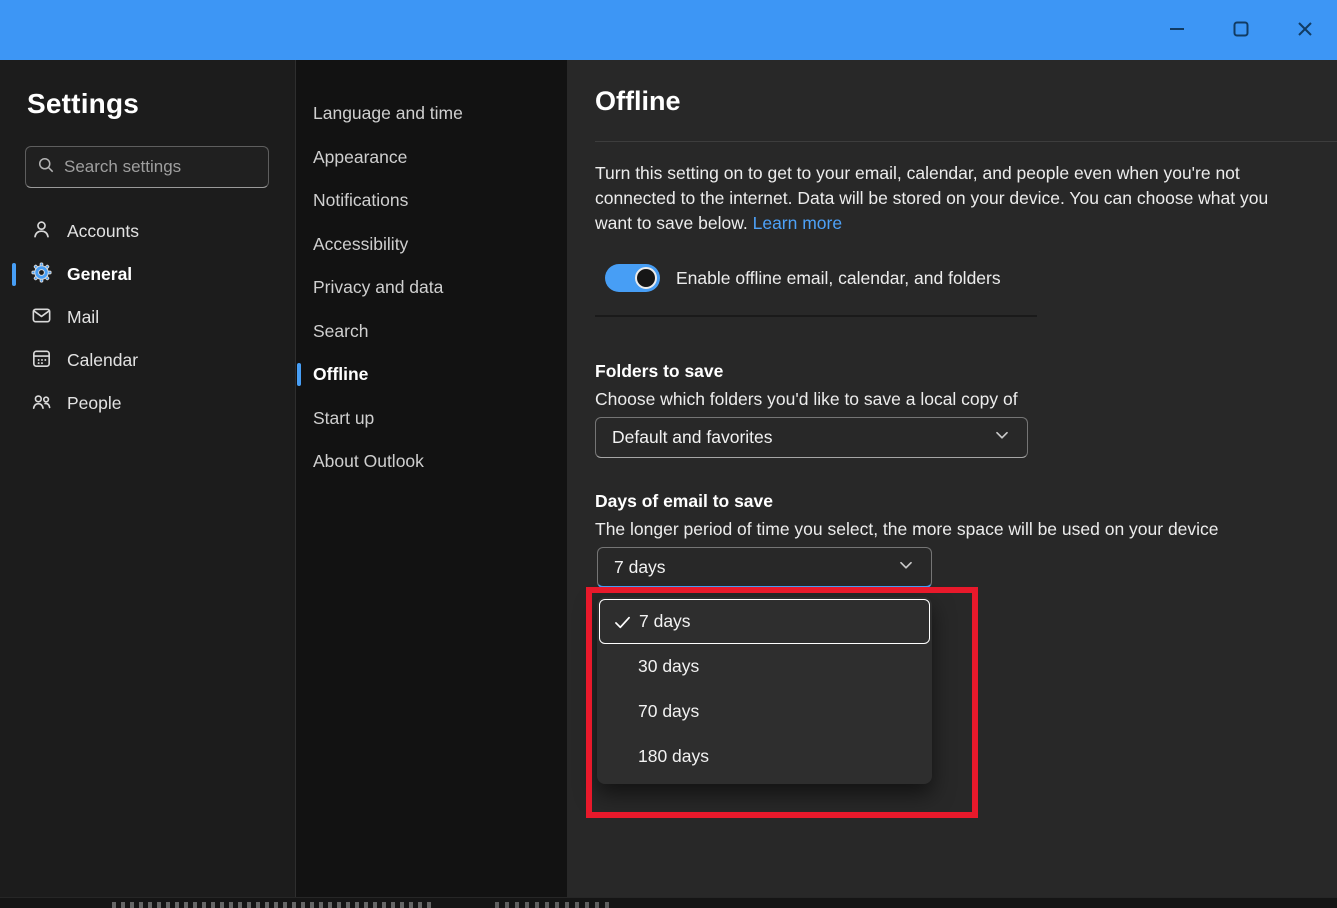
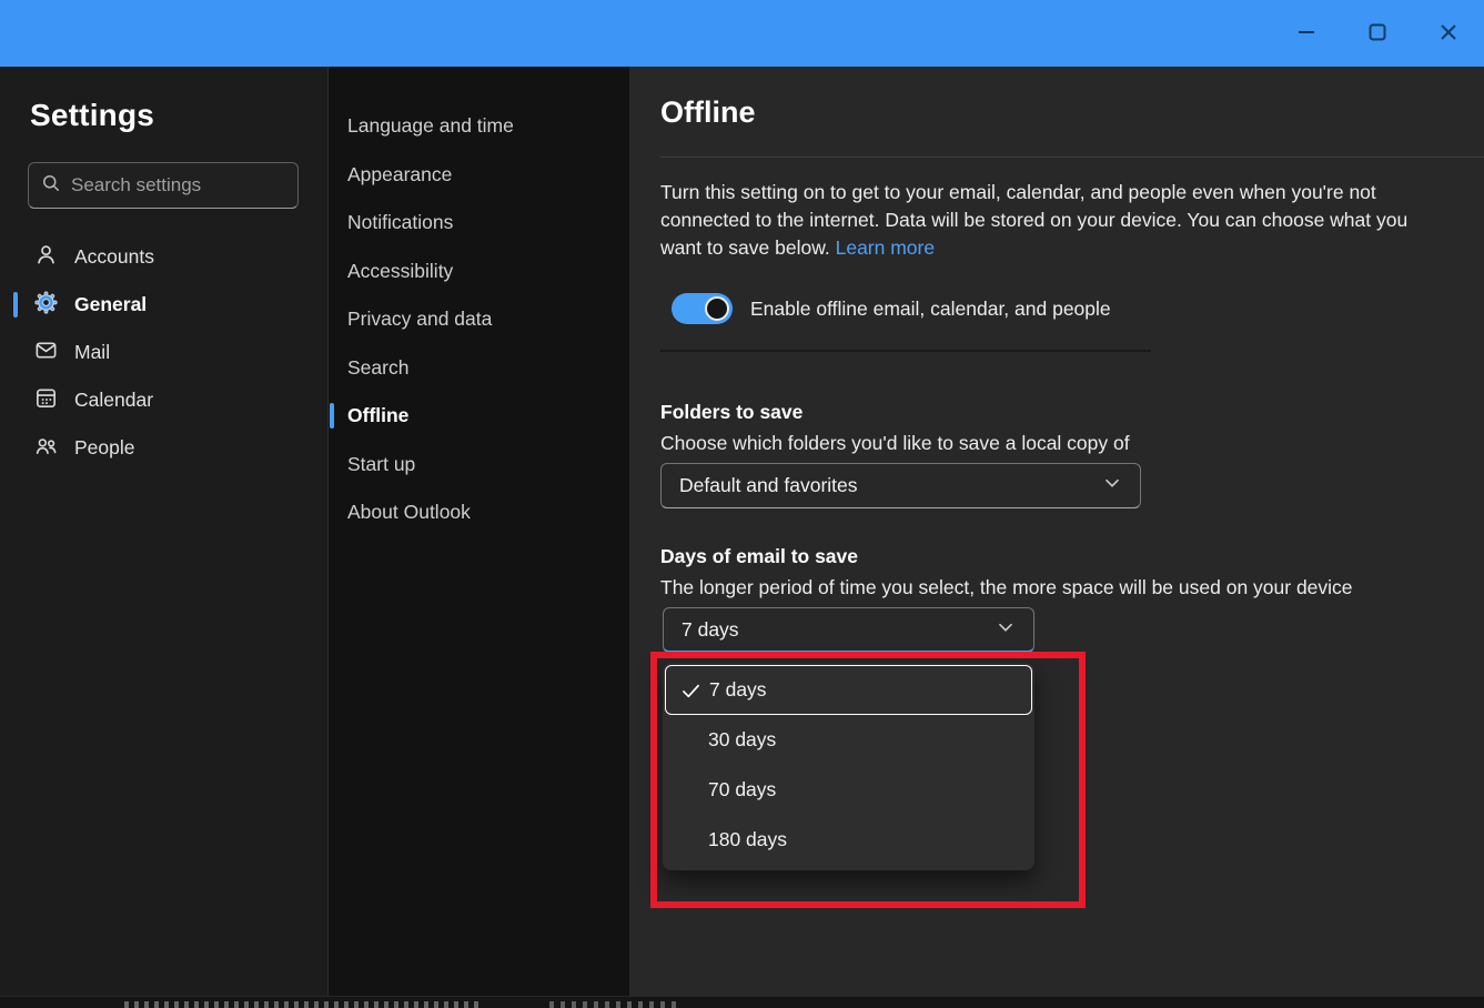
  Settings
  Search settings
  Accounts
  General
  Mail
  Calendar
  People
  Language and time
  Appearance
  Notifications
  Accessibility
  Privacy and data
  Search
  Offline
  Start up
  About Outlook
  Offline
  Turn this setting on to get to your email, calendar, and people even when you're not connected to the internet. Data will be stored on your device. You can choose what you want to save below. Learn more
- Enable offline email, calendar, and folders
+ Enable offline email, calendar, and people
  Folders to save
  Choose which folders you'd like to save a local copy of
  Default and favorites
  Days of email to save
  The longer period of time you select, the more space will be used on your device
  7 days
  7 days
  30 days
  70 days
  180 days
